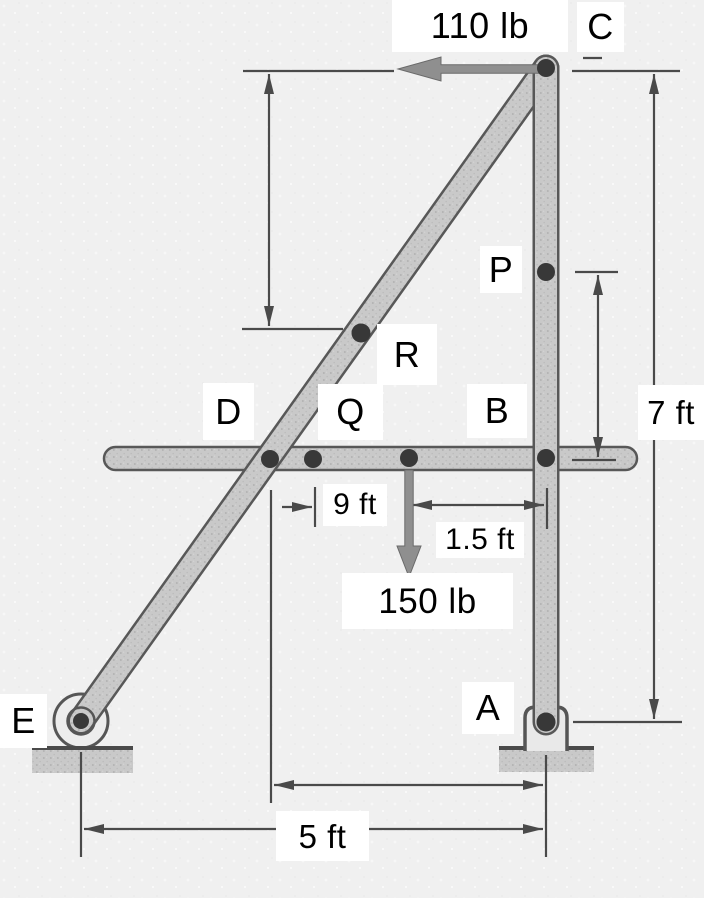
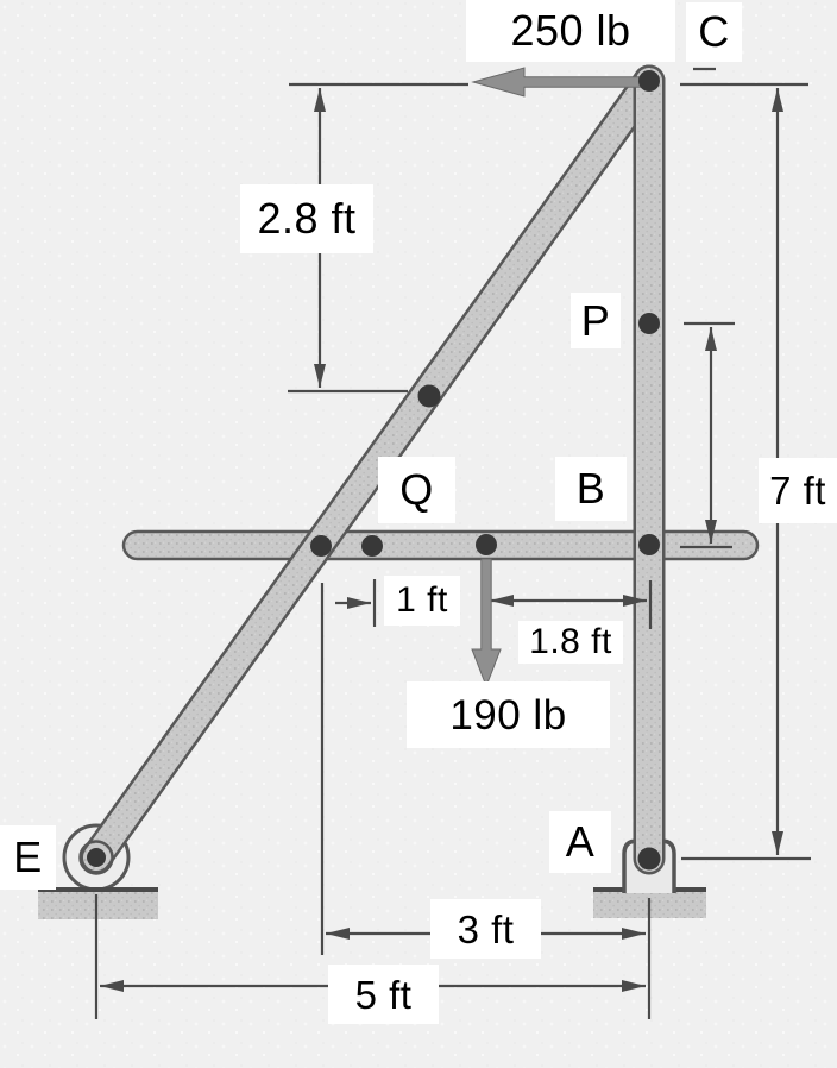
- 110 lb
+ 250 lb
  C
+ 2.8 ft
  P
  7 ft
- R
- D
  Q
  B
- 9 ft
+ 1 ft
- 1.5 ft
+ 1.8 ft
- 150 lb
+ 190 lb
  E
  A
+ 3 ft
  5 ft
